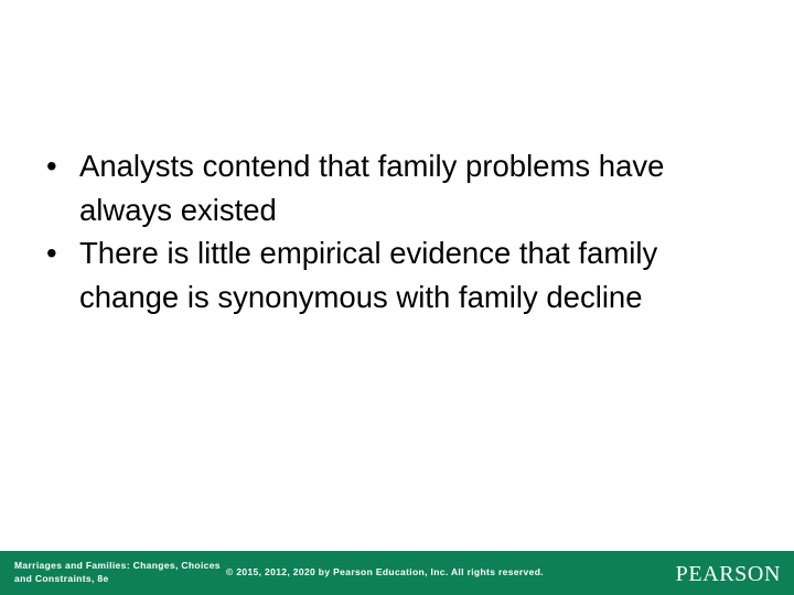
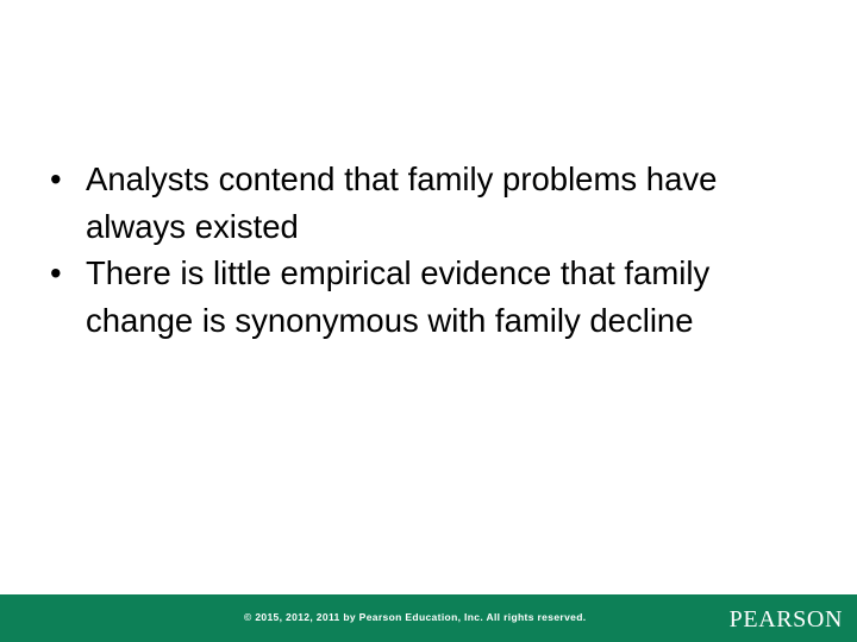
  •
  Analysts contend that family problems have always existed
  •
  There is little empirical evidence that family change is synonymous with family decline
- Marriages and Families: Changes, Choices and Constraints, 8e
- © 2015, 2012, 2020 by Pearson Education, Inc. All rights reserved.
+ © 2015, 2012, 2011 by Pearson Education, Inc. All rights reserved.
  PEARSON
